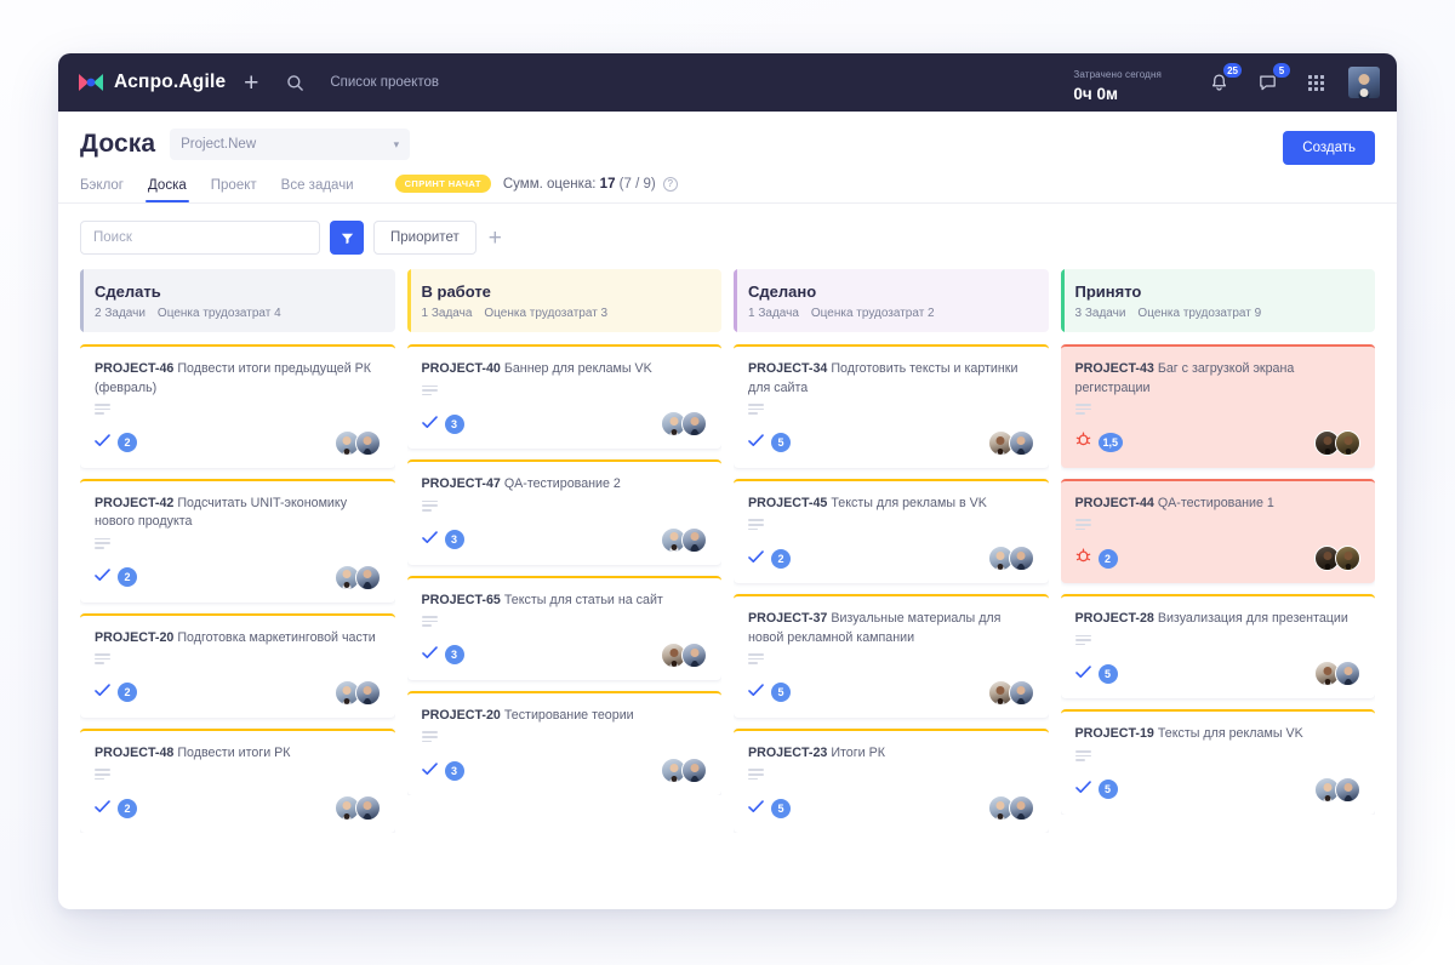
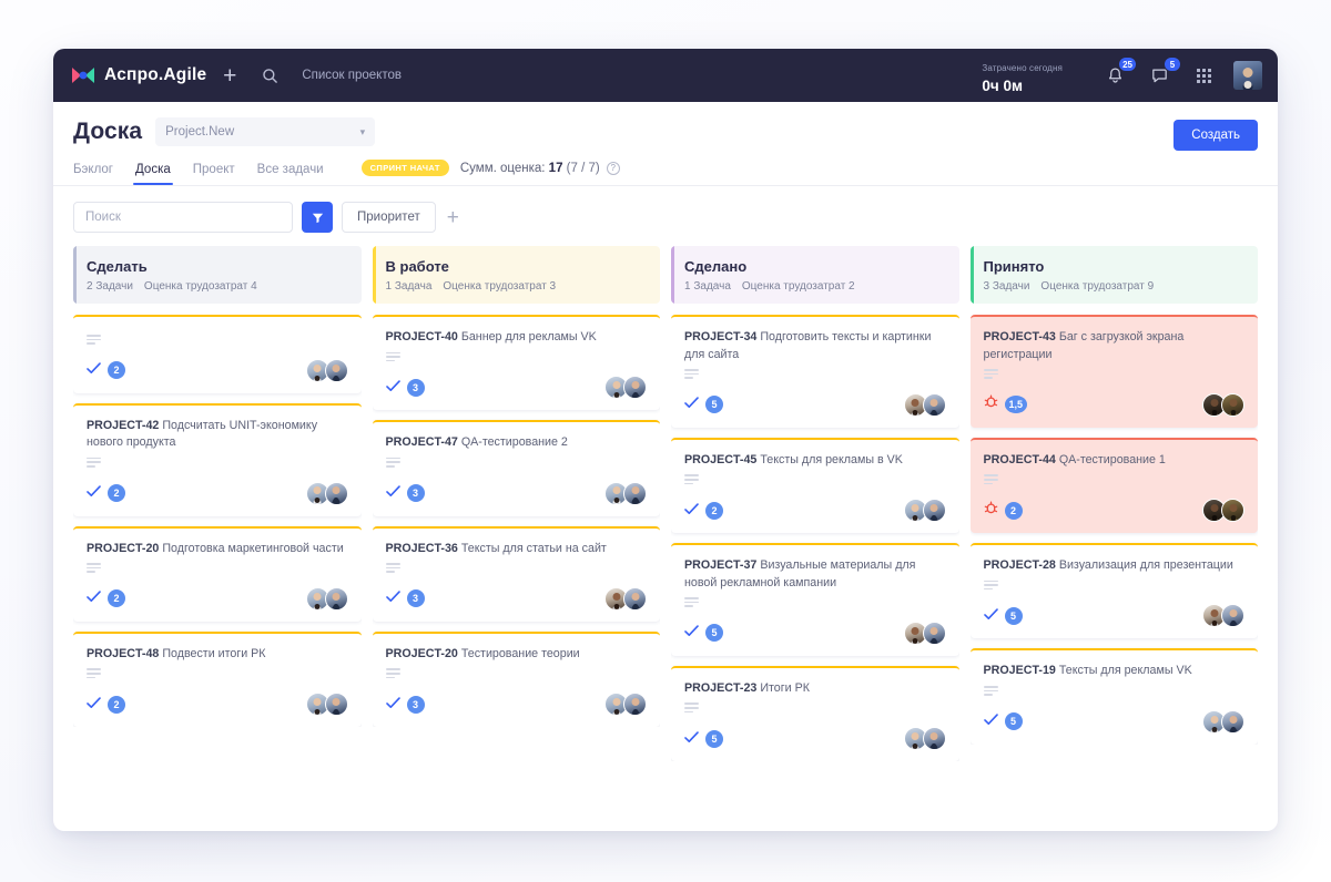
  Аспро.Agile
  +
  Список проектов
  Затрачено сегодня
  0ч 0м
  25
  5
  Доска
  Project.New
  ▾
  Создать
  Бэклог
  Доска
  Проект
  Все задачи
  СПРИНТ НАЧАТ
- Сумм. оценка: 17 (7 / 9)
+ Сумм. оценка: 17 (7 / 7)
  ?
  Поиск
  Приоритет
  +
  Сделать
  2 Задачи Оценка трудозатрат 4
- PROJECT-46 Подвести итоги предыдущей РК (февраль)
  2
  PROJECT-42 Подсчитать UNIT-экономику нового продукта
  2
  PROJECT-20 Подготовка маркетинговой части
  2
  PROJECT-48 Подвести итоги РК
  2
  В работе
  1 Задача Оценка трудозатрат 3
  PROJECT-40 Баннер для рекламы VK
  3
  PROJECT-47 QA-тестирование 2
  3
- PROJECT-65 Тексты для статьи на сайт
+ PROJECT-36 Тексты для статьи на сайт
  3
  PROJECT-20 Тестирование теории
  3
  Сделано
  1 Задача Оценка трудозатрат 2
  PROJECT-34 Подготовить тексты и картинки для сайта
  5
  PROJECT-45 Тексты для рекламы в VK
  2
  PROJECT-37 Визуальные материалы для новой рекламной кампании
  5
  PROJECT-23 Итоги РК
  5
  Принято
  3 Задачи Оценка трудозатрат 9
  PROJECT-43 Баг с загрузкой экрана регистрации
  1,5
  PROJECT-44 QA-тестирование 1
  2
  PROJECT-28 Визуализация для презентации
  5
  PROJECT-19 Тексты для рекламы VK
  5
